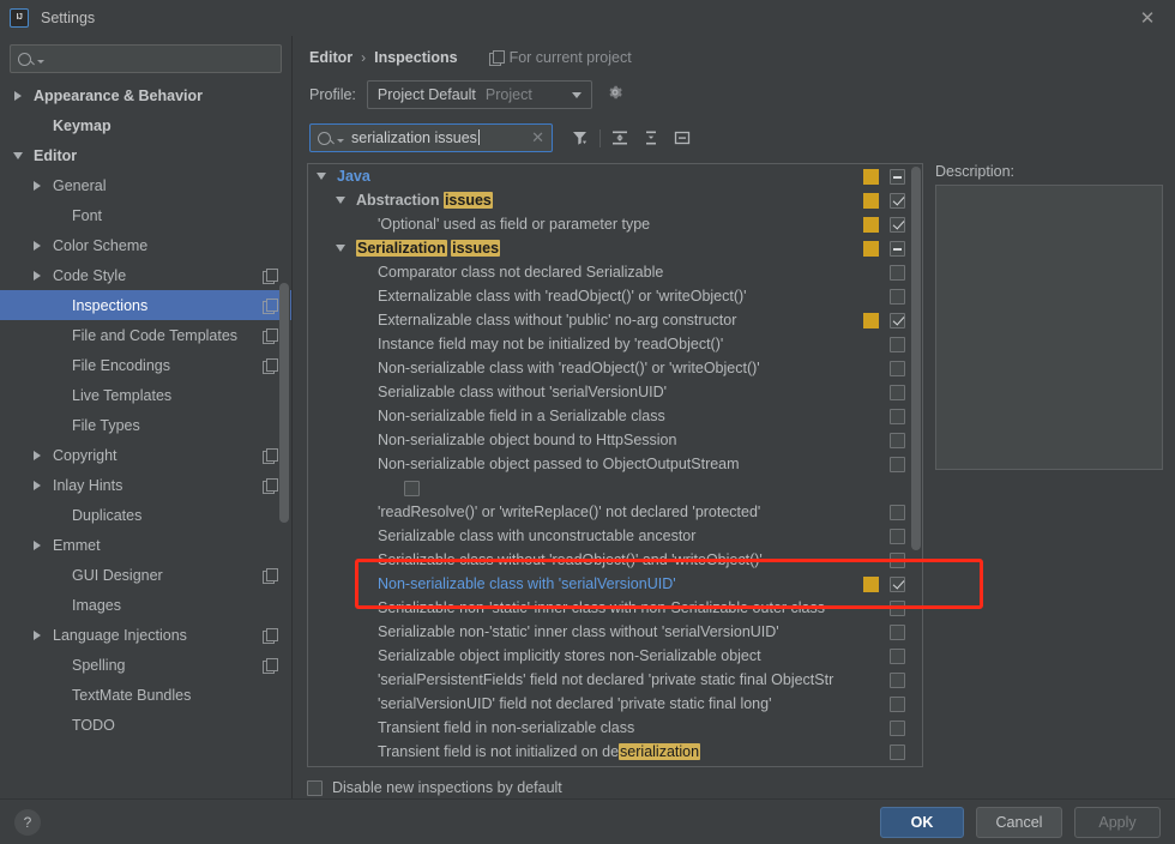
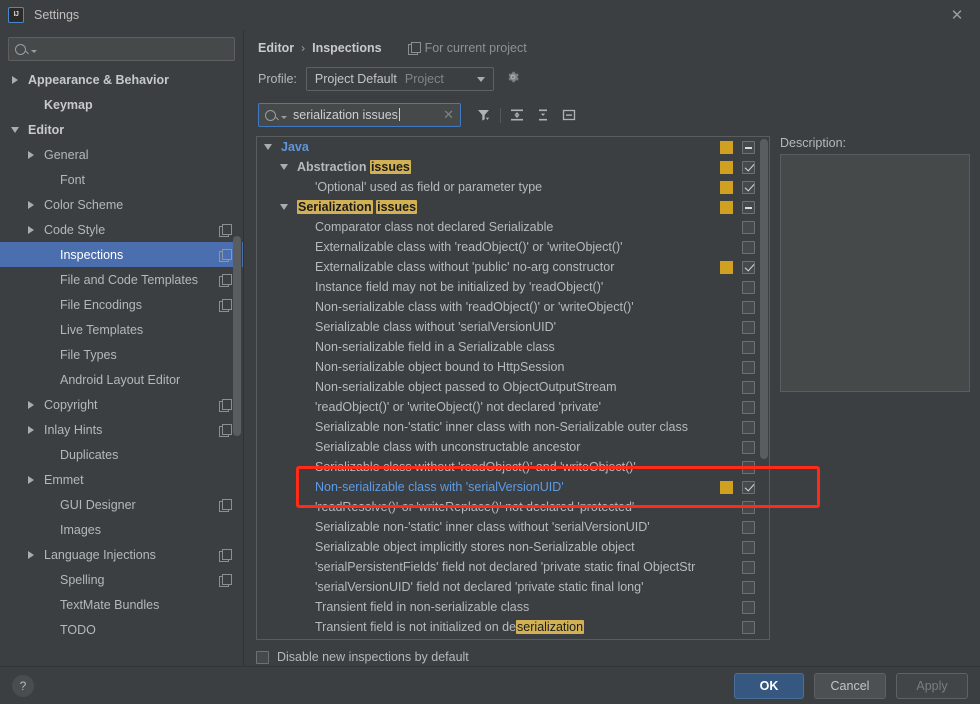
  Settings
  ✕
  Appearance & Behavior
  Keymap
  Editor
  General
  Font
  Color Scheme
  Code Style
  Inspections
  File and Code Templates
  File Encodings
  Live Templates
  File Types
+ Android Layout Editor
  Copyright
  Inlay Hints
  Duplicates
  Emmet
  GUI Designer
  Images
  Language Injections
  Spelling
  TextMate Bundles
  TODO
  Editor
  ›
  Inspections
  For current project
  Profile:
  Project Default
  Project
  serialization issues
  ✕
  Java
  Abstraction issues
  'Optional' used as field or parameter type
  Serialization issues
  Comparator class not declared Serializable
  Externalizable class with 'readObject()' or 'writeObject()'
  Externalizable class without 'public' no-arg constructor
  Instance field may not be initialized by 'readObject()'
  Non-serializable class with 'readObject()' or 'writeObject()'
  Serializable class without 'serialVersionUID'
  Non-serializable field in a Serializable class
  Non-serializable object bound to HttpSession
  Non-serializable object passed to ObjectOutputStream
+ 'readObject()' or 'writeObject()' not declared 'private'
- 'readResolve()' or 'writeReplace()' not declared 'protected'
+ Serializable non-'static' inner class with non-Serializable outer class
  Serializable class with unconstructable ancestor
  Serializable class without 'readObject()' and 'writeObject()'
  Non-serializable class with 'serialVersionUID'
- Serializable non-'static' inner class with non-Serializable outer class
+ 'readResolve()' or 'writeReplace()' not declared 'protected'
  Serializable non-'static' inner class without 'serialVersionUID'
  Serializable object implicitly stores non-Serializable object
  'serialPersistentFields' field not declared 'private static final ObjectStr
  'serialVersionUID' field not declared 'private static final long'
  Transient field in non-serializable class
  Transient field is not initialized on deserialization
  Description:
  Disable new inspections by default
  ?
  OK
  Cancel
  Apply
